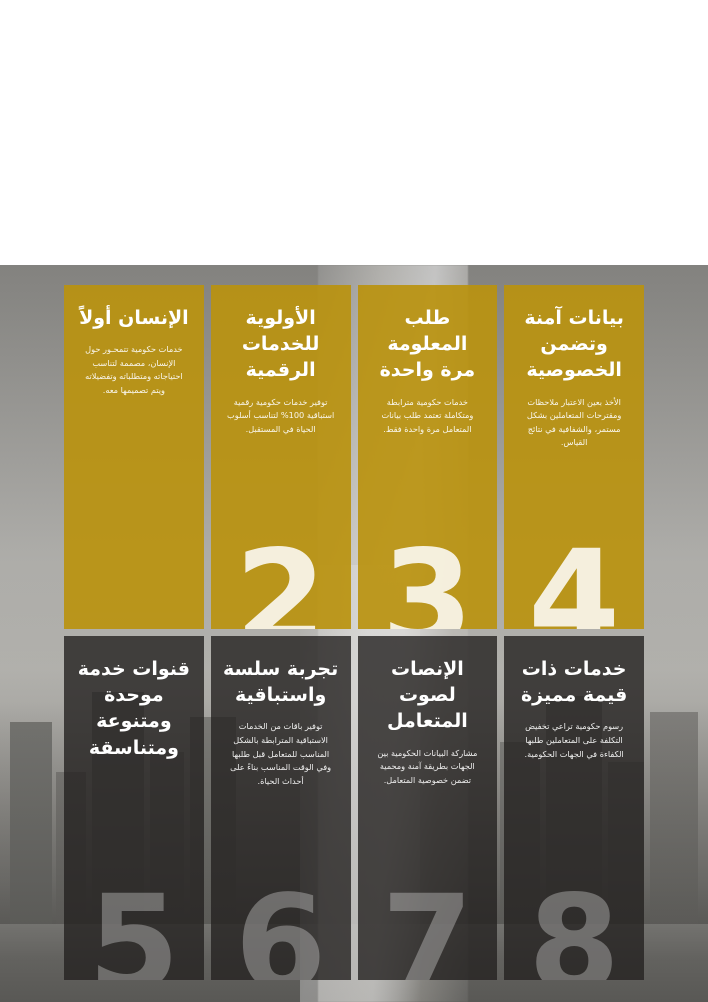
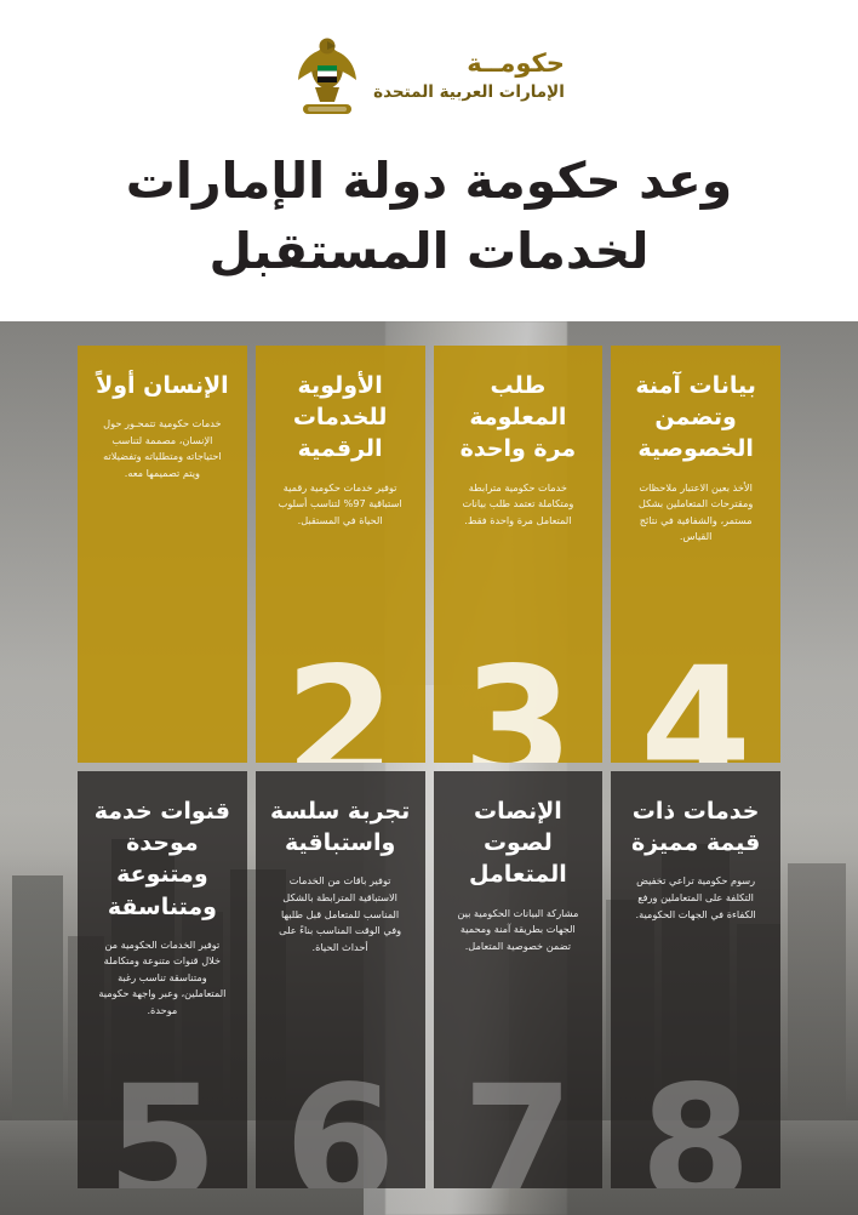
+ حكومــة
+ الإمارات العربية المتحدة
+ وعد حكومة دولة الإمارات
+ لخدمات المستقبل
  بيانات آمنة وتضمن الخصوصية
  الأخذ بعين الاعتبار ملاحظات ومقترحات المتعاملين بشكل مستمر، والشفافية في نتائج القياس.
  4
  طلب المعلومة مرة واحدة
  خدمات حكومية مترابطة ومتكاملة تعتمد طلب بيانات المتعامل مرة واحدة فقط.
  3
  الأولوية للخدمات الرقمية
- توفير خدمات حكومية رقمية استباقية 100% لتناسب أسلوب الحياة في المستقبل.
+ توفير خدمات حكومية رقمية استباقية 97% لتناسب أسلوب الحياة في المستقبل.
  2
  الإنسان أولاً
  خدمات حكومية تتمحـور حول الإنسان، مصممة لتناسب احتياجاته ومتطلباته وتفضيلاته ويتم تصميمها معه.
  خدمات ذات قيمة مميزة
- رسوم حكومية تراعي تخفيض التكلفة على المتعاملين طلبها الكفاءة في الجهات الحكومية.
+ رسوم حكومية تراعي تخفيض التكلفة على المتعاملين ورفع الكفاءة في الجهات الحكومية.
  8
  الإنصات لصوت المتعامل
  مشاركة البيانات الحكومية بين الجهات بطريقة آمنة ومحمية تضمن خصوصية المتعامل.
  7
  تجربة سلسة واستباقية
  توفير باقات من الخدمات الاستباقية المترابطة بالشكل المناسب للمتعامل قبل طلبها وفي الوقت المناسب بناءً على أحداث الحياة.
  6
  قنوات خدمة موحدة ومتنوعة ومتناسقة
+ توفير الخدمات الحكومية من خلال قنوات متنوعة ومتكاملة ومتناسقة تناسب رغبة المتعاملين، وعبر واجهة حكومية موحدة.
  5
